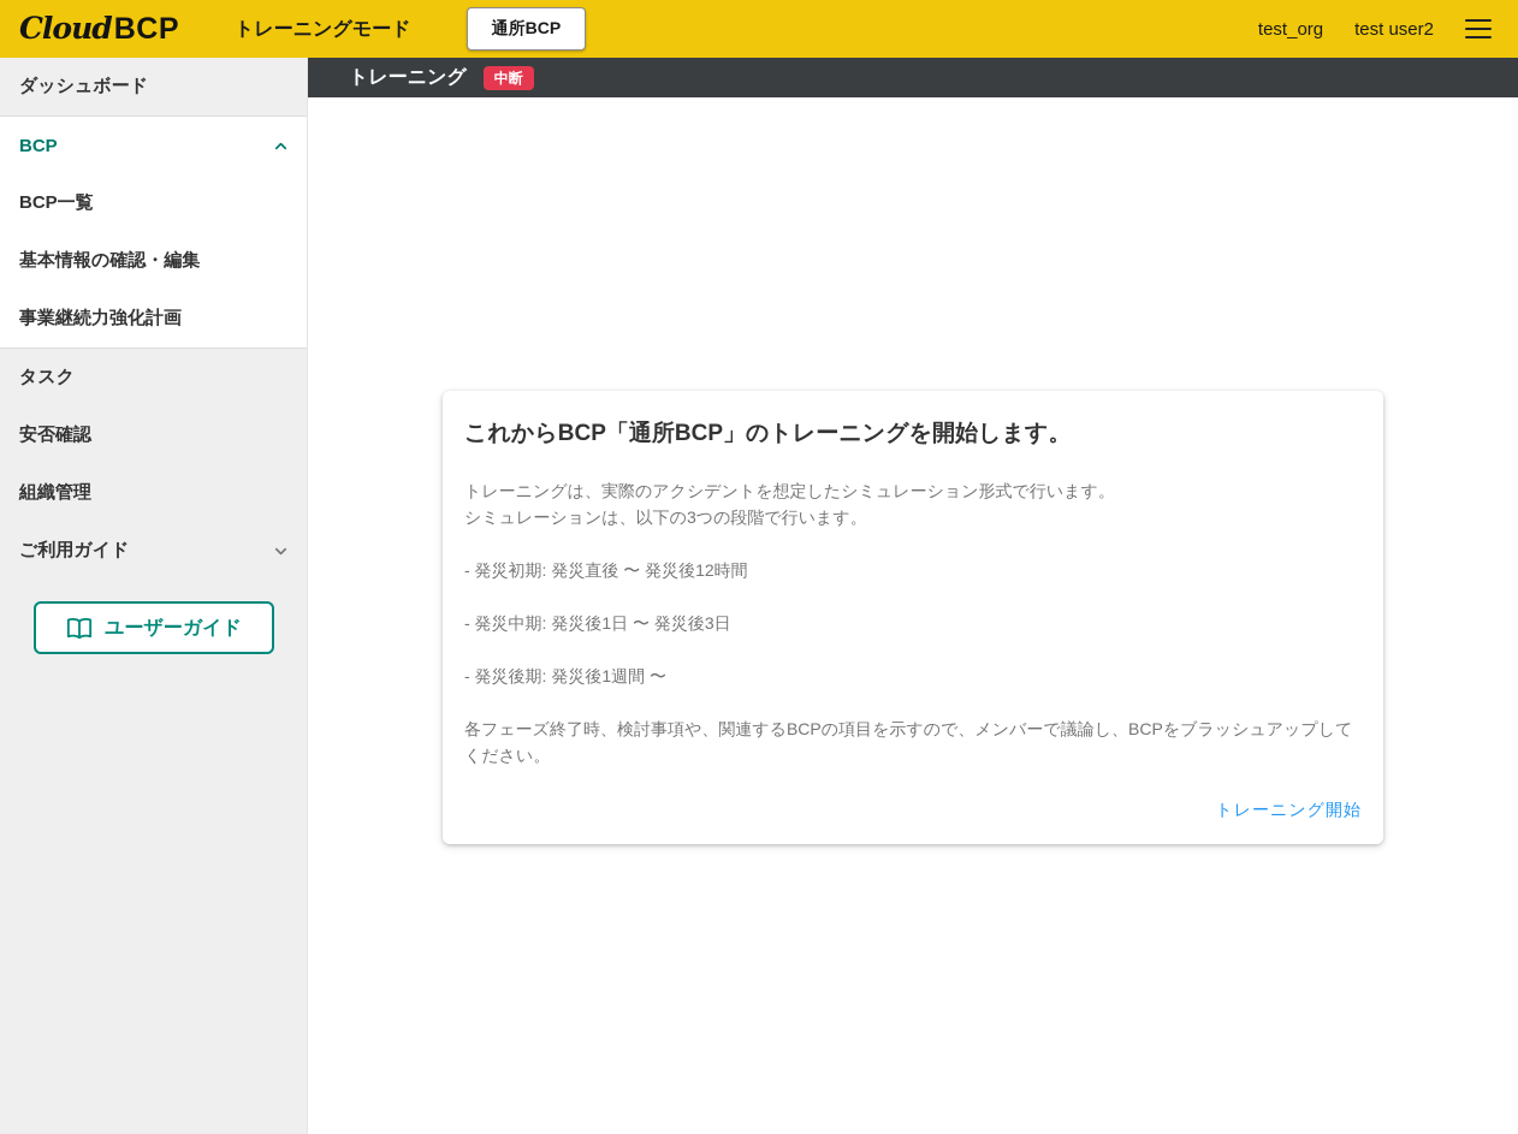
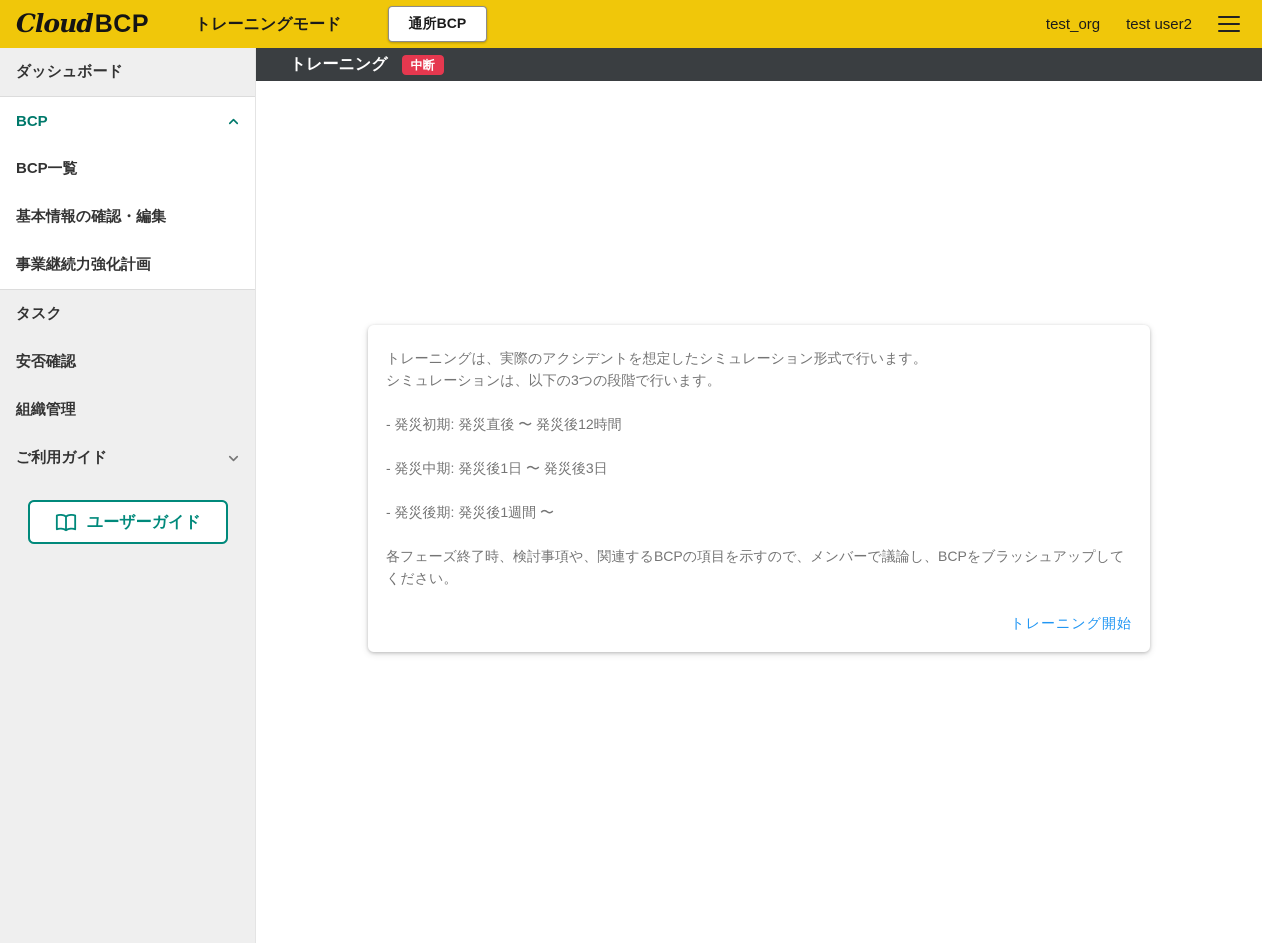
  CloudBCP
  トレーニングモード
  通所BCP
  test_org
  test user2
  ダッシュボード
  BCP
  BCP一覧
  基本情報の確認・編集
  事業継続力強化計画
  タスク
  安否確認
  組織管理
  ご利用ガイド
  ユーザーガイド
  トレーニング
  中断
- これからBCP「通所BCP」のトレーニングを開始します。
  トレーニングは、実際のアクシデントを想定したシミュレーション形式で行います。
  シミュレーションは、以下の3つの段階で行います。
  - 発災初期: 発災直後 〜 発災後12時間
  - 発災中期: 発災後1日 〜 発災後3日
  - 発災後期: 発災後1週間 〜
  各フェーズ終了時、検討事項や、関連するBCPの項目を示すので、メンバーで議論し、BCPをブラッシュアップしてください。
  トレーニング開始
